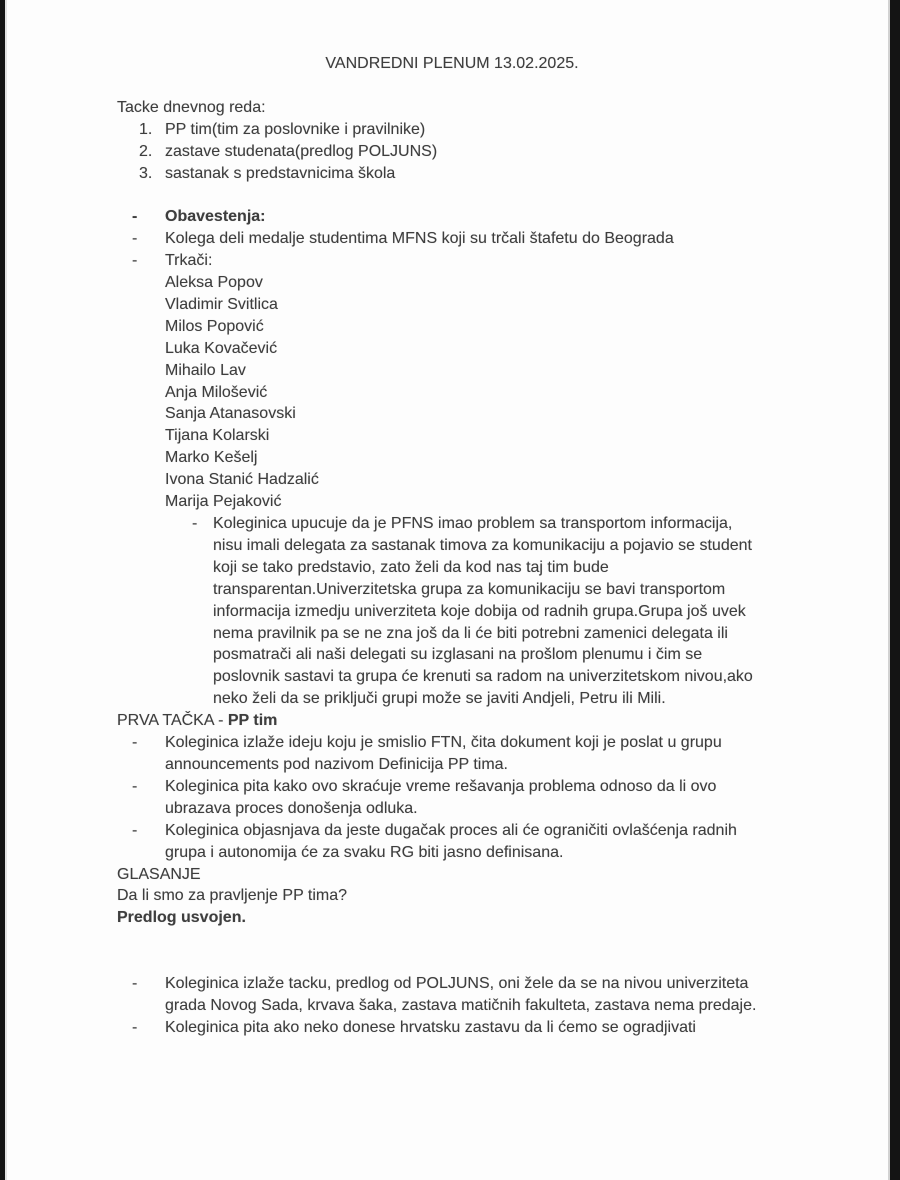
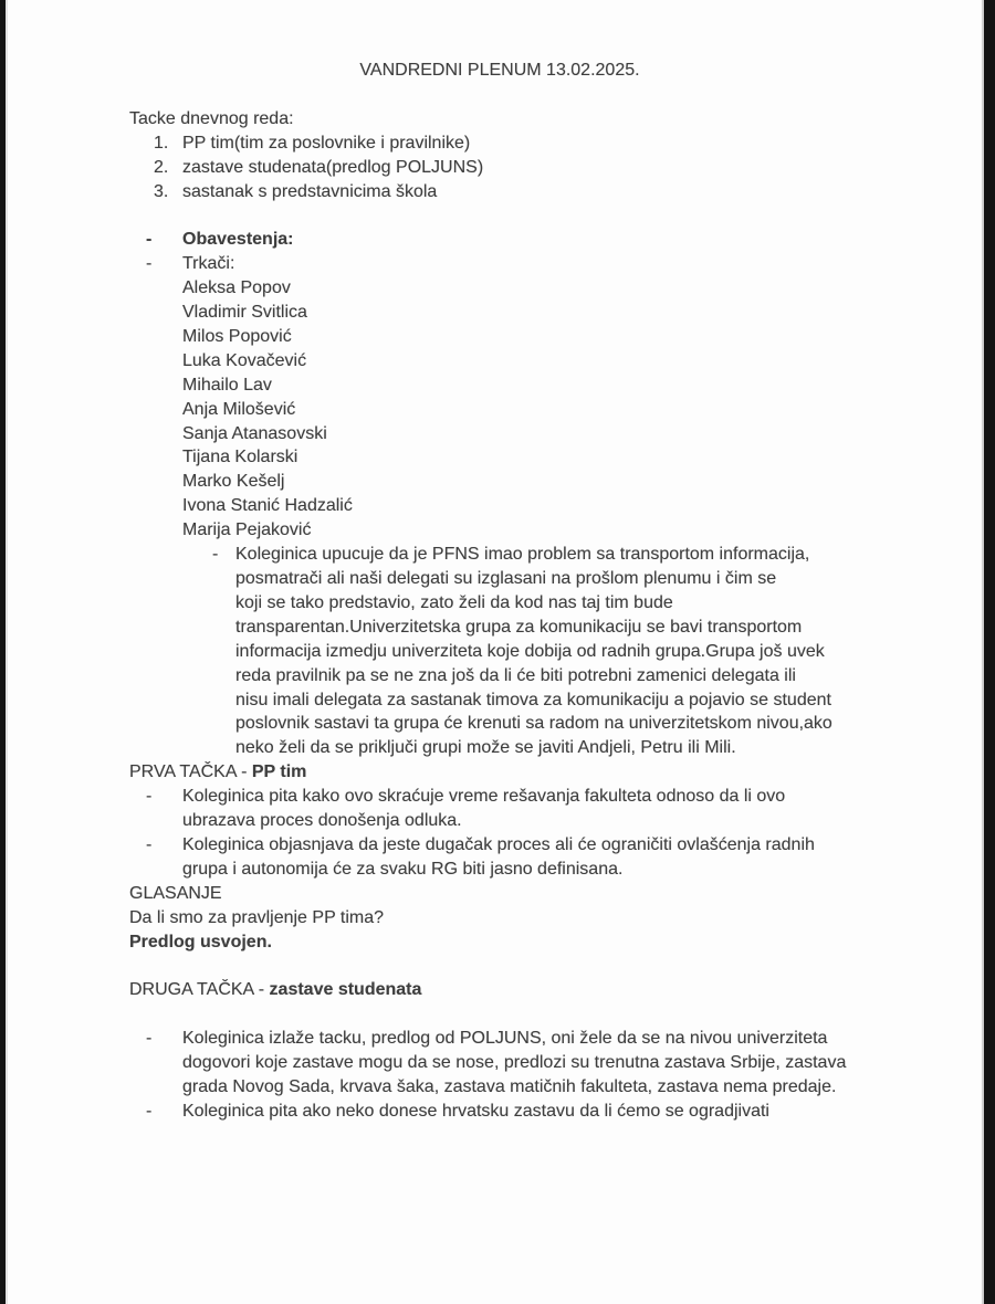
  VANDREDNI PLENUM 13.02.2025.
  Tacke dnevnog reda:
  1.
  PP tim(tim za poslovnike i pravilnike)
  2.
  zastave studenata(predlog POLJUNS)
  3.
  sastanak s predstavnicima škola
  Obavestenja:
- Kolega deli medalje studentima MFNS koji su trčali štafetu do Beograda
  Trkači:
  Aleksa Popov
  Vladimir Svitlica
  Milos Popović
  Luka Kovačević
  Mihailo Lav
  Anja Milošević
  Sanja Atanasovski
  Tijana Kolarski
  Marko Kešelj
  Ivona Stanić Hadzalić
  Marija Pejaković
  Koleginica upucuje da je PFNS imao problem sa transportom informacija,
- nisu imali delegata za sastanak timova za komunikaciju a pojavio se student
+ posmatrači ali naši delegati su izglasani na prošlom plenumu i čim se
  koji se tako predstavio, zato želi da kod nas taj tim bude
  transparentan.Univerzitetska grupa za komunikaciju se bavi transportom
  informacija izmedju univerziteta koje dobija od radnih grupa.Grupa još uvek
- nema pravilnik pa se ne zna još da li će biti potrebni zamenici delegata ili
+ reda pravilnik pa se ne zna još da li će biti potrebni zamenici delegata ili
- posmatrači ali naši delegati su izglasani na prošlom plenumu i čim se
+ nisu imali delegata za sastanak timova za komunikaciju a pojavio se student
  poslovnik sastavi ta grupa će krenuti sa radom na univerzitetskom nivou,ako
  neko želi da se priključi grupi može se javiti Andjeli, Petru ili Mili.
  PRVA TAČKA - PP tim
- Koleginica izlaže ideju koju je smislio FTN, čita dokument koji je poslat u grupu
- announcements pod nazivom Definicija PP tima.
- Koleginica pita kako ovo skraćuje vreme rešavanja problema odnoso da li ovo
+ Koleginica pita kako ovo skraćuje vreme rešavanja fakulteta odnoso da li ovo
  ubrazava proces donošenja odluka.
  Koleginica objasnjava da jeste dugačak proces ali će ograničiti ovlašćenja radnih
  grupa i autonomija će za svaku RG biti jasno definisana.
  GLASANJE
  Da li smo za pravljenje PP tima?
  Predlog usvojen.
+ DRUGA TAČKA - zastave studenata
  Koleginica izlaže tacku, predlog od POLJUNS, oni žele da se na nivou univerziteta
+ dogovori koje zastave mogu da se nose, predlozi su trenutna zastava Srbije, zastava
  grada Novog Sada, krvava šaka, zastava matičnih fakulteta, zastava nema predaje.
  Koleginica pita ako neko donese hrvatsku zastavu da li ćemo se ogradjivati
